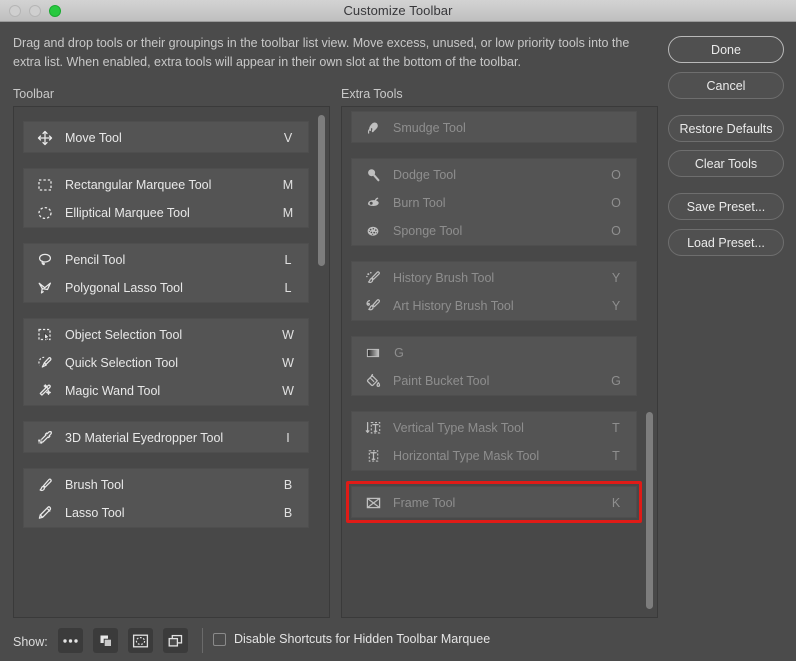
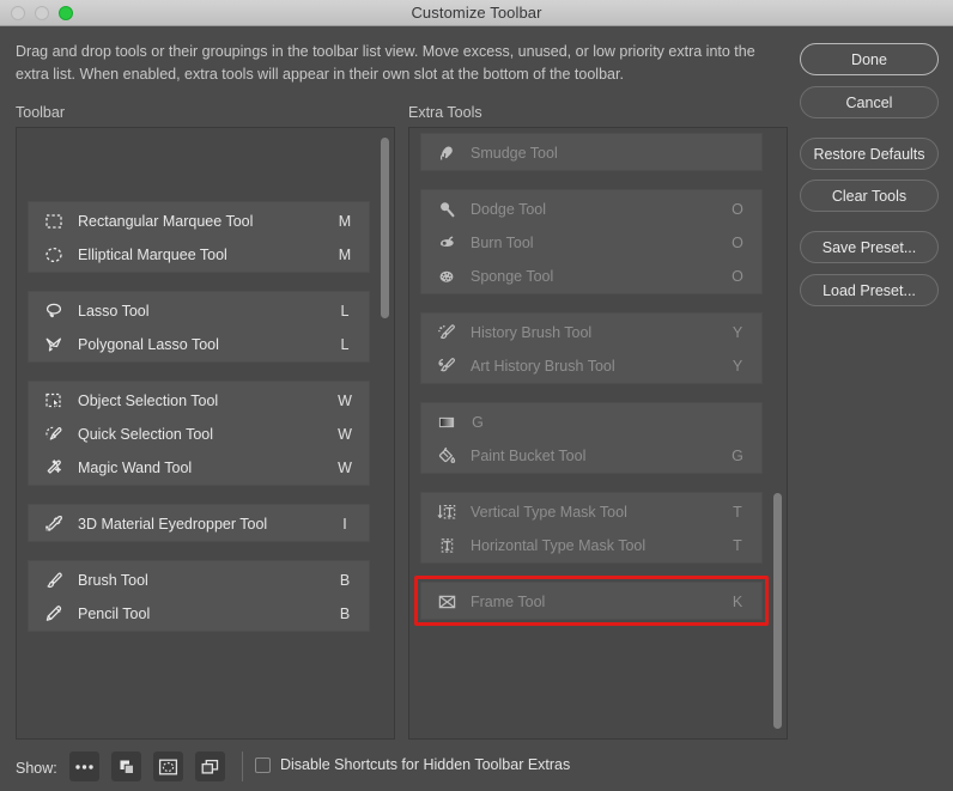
  Customize Toolbar
- Drag and drop tools or their groupings in the toolbar list view. Move excess, unused, or low priority tools into the extra list. When enabled, extra tools will appear in their own slot at the bottom of the toolbar.
+ Drag and drop tools or their groupings in the toolbar list view. Move excess, unused, or low priority extra into the extra list. When enabled, extra tools will appear in their own slot at the bottom of the toolbar.
  Toolbar
  Extra Tools
- Move Tool
- V
  Rectangular Marquee Tool
  M
  Elliptical Marquee Tool
  M
- Pencil Tool
+ Lasso Tool
  L
  Polygonal Lasso Tool
  L
  Object Selection Tool
  W
  Quick Selection Tool
  W
  Magic Wand Tool
  W
  3D Material Eyedropper Tool
  I
  Brush Tool
  B
- Lasso Tool
+ Pencil Tool
  B
  Smudge Tool
  Dodge Tool
  O
  Burn Tool
  O
  Sponge Tool
  O
  History Brush Tool
  Y
  Art History Brush Tool
  Y
  G
  Paint Bucket Tool
  G
  Vertical Type Mask Tool
  T
  Horizontal Type Mask Tool
  T
  Frame Tool
  K
  Done
  Cancel
  Restore Defaults
  Clear Tools
  Save Preset...
  Load Preset...
  Show:
- Disable Shortcuts for Hidden Toolbar Marquee
+ Disable Shortcuts for Hidden Toolbar Extras
